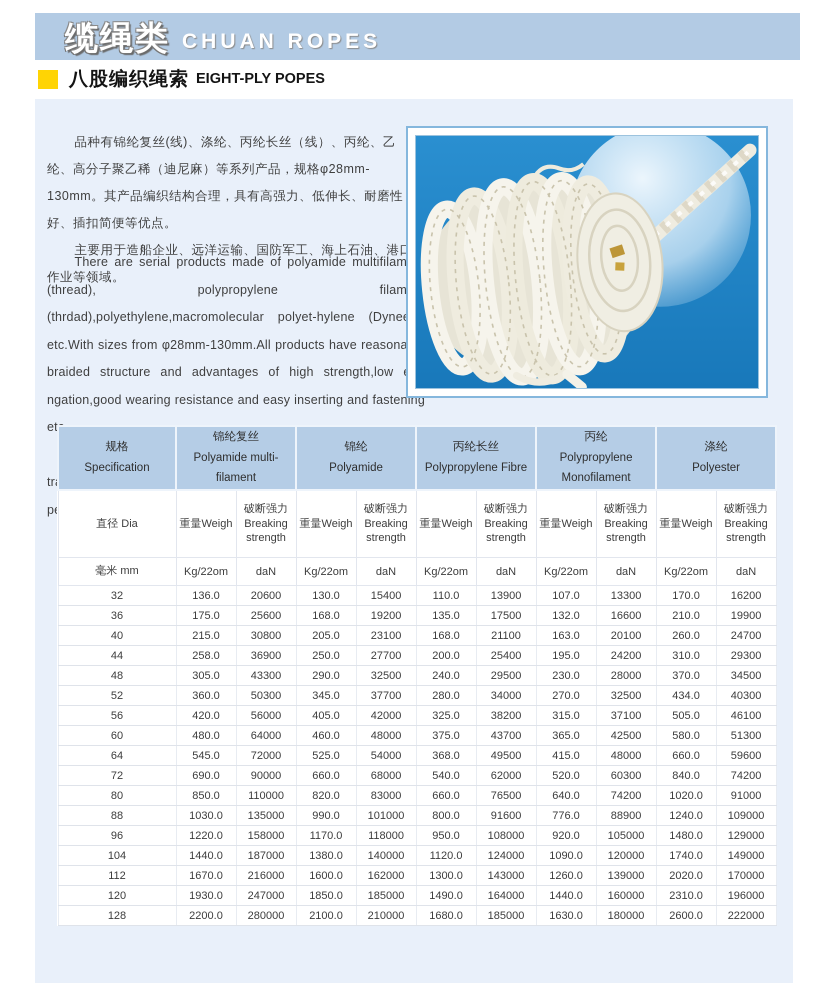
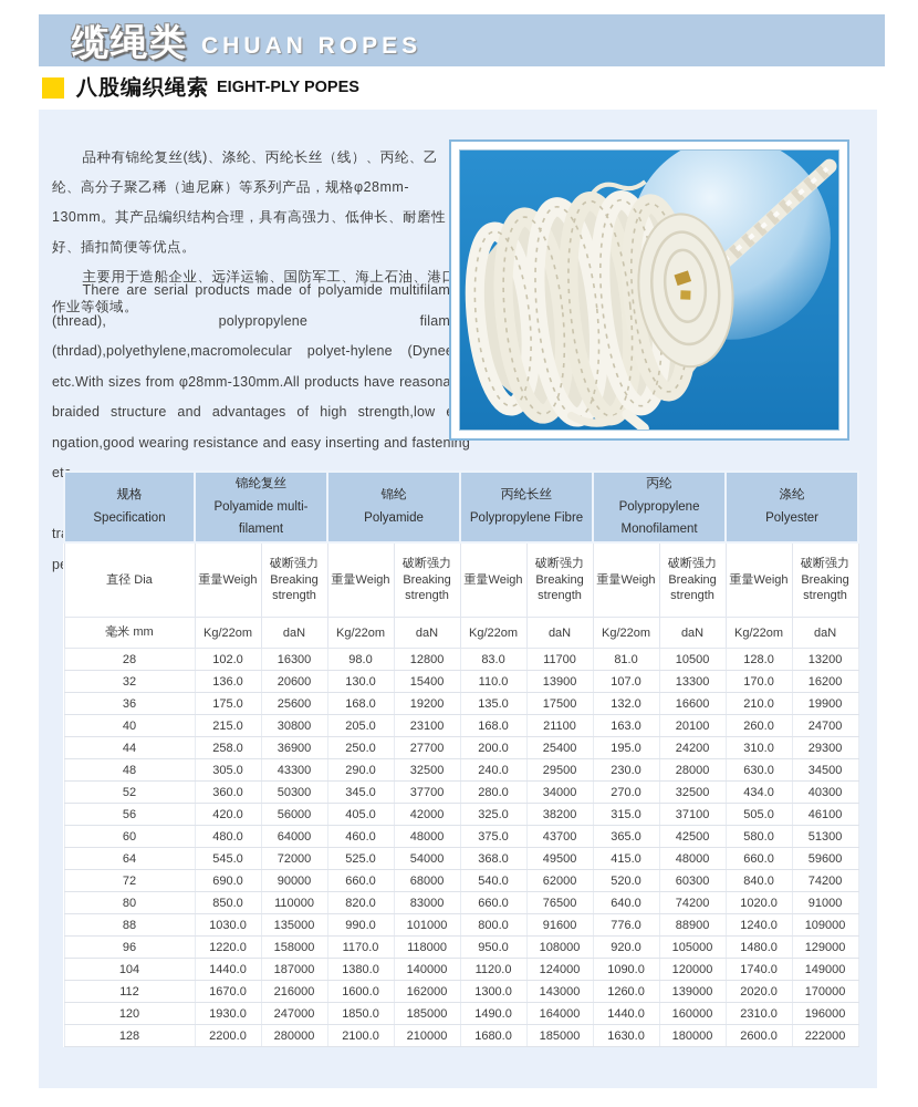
  缆绳类
  CHUAN ROPES
  八股编织绳索
  EIGHT-PLY POPES
  品种有锦纶复丝(线)、涤纶、丙纶长丝（线）、丙纶、乙纶、高分子聚乙稀（迪尼麻）等系列产品，规格φ28mm-130mm。其产品编织结构合理，具有高强力、低伸长、耐磨性好、插扣简便等优点。
  主要用于造船企业、远洋运输、国防军工、海上石油、港作业等领域。
  There are serial products made of polyamide multifilam (thread), polypropylene filam (thrdad),polyethylene,macromolecular polyet-hylene (Dyne etc.With sizes from φ28mm-130mm.All products have reasona braided structure and advantages of high strength,lowngation,good wearing resistance and easy inserting and fastening et
  规格 Specification	锦纶复丝 Polyamide multi-filament	锦纶 Polyamide	丙纶长丝 Polypropylene Fibre	丙纶 Polypropylene Monofilament	涤纶 Polyester
  直径 Dia	重量Weigh	破断强力 Breaking strength	重量Weigh	破断强力 Breaking strength	重量Weigh	破断强力 Breaking strength	重量Weigh	破断强力 Breaking strength	重量Weigh	破断强力 Breaking strength
  毫米 mm	Kg/22om	daN	Kg/22om	daN	Kg/22om	daN	Kg/22om	daN	Kg/22om	daN
+ 28	102.0	16300	98.0	12800	83.0	11700	81.0	10500	128.0	13200
  32	136.0	20600	130.0	15400	110.0	13900	107.0	13300	170.0	16200
  36	175.0	25600	168.0	19200	135.0	17500	132.0	16600	210.0	19900
  40	215.0	30800	205.0	23100	168.0	21100	163.0	20100	260.0	24700
  44	258.0	36900	250.0	27700	200.0	25400	195.0	24200	310.0	29300
- 48	305.0	43300	290.0	32500	240.0	29500	230.0	28000	370.0	34500
+ 48	305.0	43300	290.0	32500	240.0	29500	230.0	28000	630.0	34500
  52	360.0	50300	345.0	37700	280.0	34000	270.0	32500	434.0	40300
  56	420.0	56000	405.0	42000	325.0	38200	315.0	37100	505.0	46100
  60	480.0	64000	460.0	48000	375.0	43700	365.0	42500	580.0	51300
  64	545.0	72000	525.0	54000	368.0	49500	415.0	48000	660.0	59600
  72	690.0	90000	660.0	68000	540.0	62000	520.0	60300	840.0	74200
  80	850.0	110000	820.0	83000	660.0	76500	640.0	74200	1020.0	91000
  88	1030.0	135000	990.0	101000	800.0	91600	776.0	88900	1240.0	109000
  96	1220.0	158000	1170.0	118000	950.0	108000	920.0	105000	1480.0	129000
  104	1440.0	187000	1380.0	140000	1120.0	124000	1090.0	120000	1740.0	149000
  112	1670.0	216000	1600.0	162000	1300.0	143000	1260.0	139000	2020.0	170000
  120	1930.0	247000	1850.0	185000	1490.0	164000	1440.0	160000	2310.0	196000
  128	2200.0	280000	2100.0	210000	1680.0	185000	1630.0	180000	2600.0	222000
